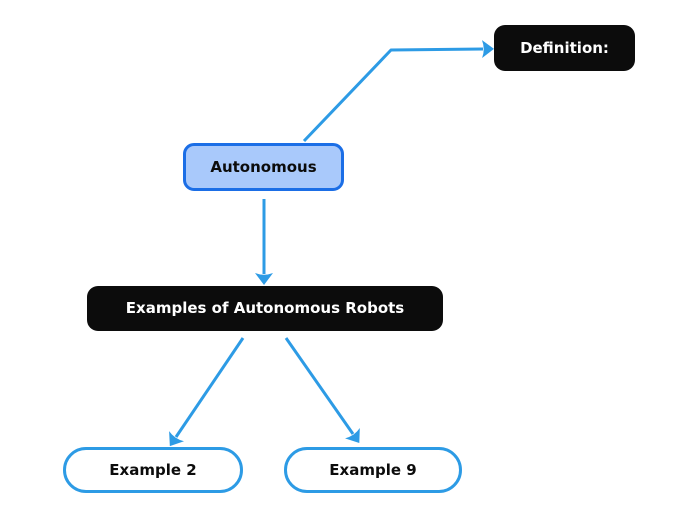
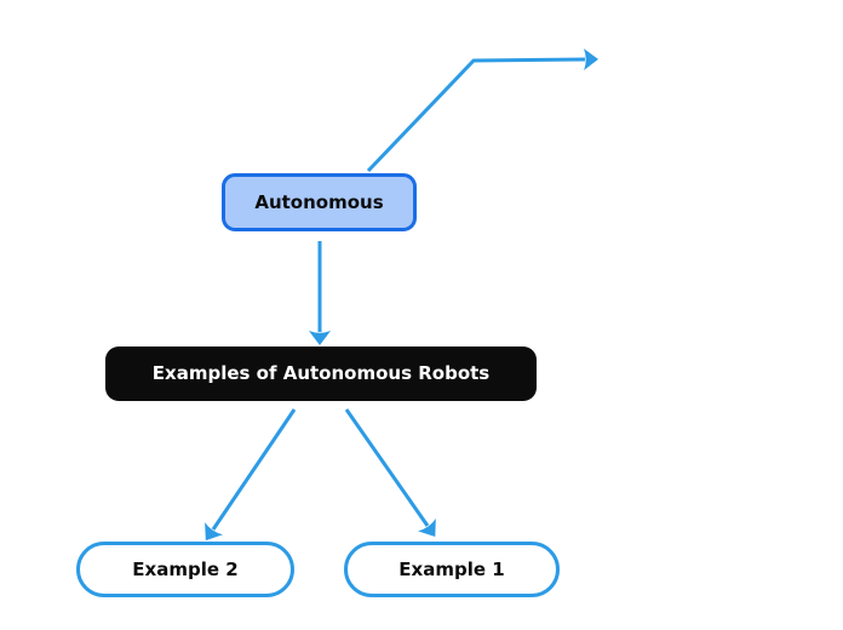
- Definition:
  Autonomous
  Examples of Autonomous Robots
  Example 2
- Example 9
+ Example 1
